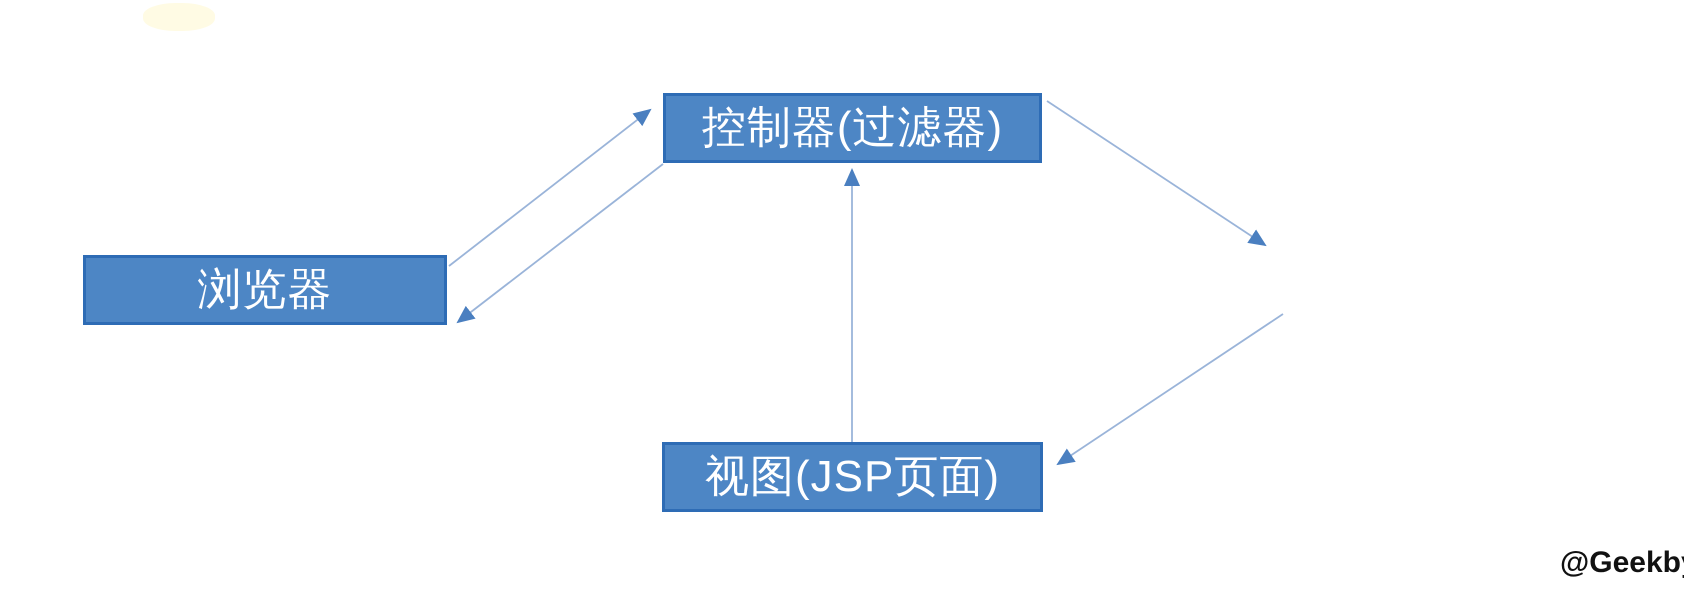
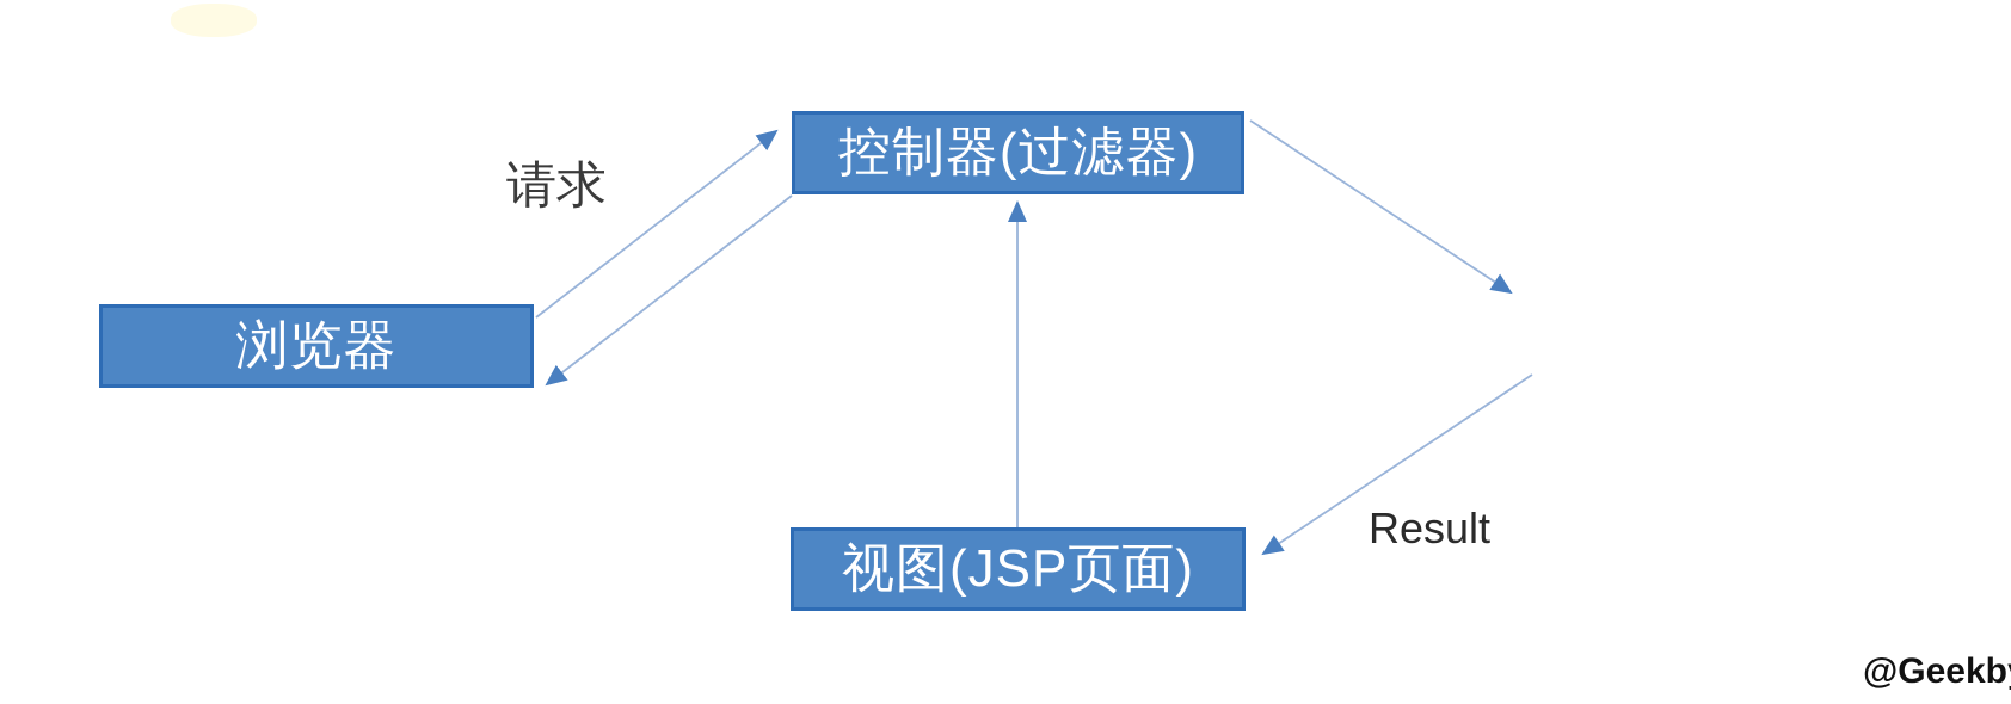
  浏览器
  控制器(过滤器)
  视图(JSP页面)
+ 请求
+ Result
  @Geekb
